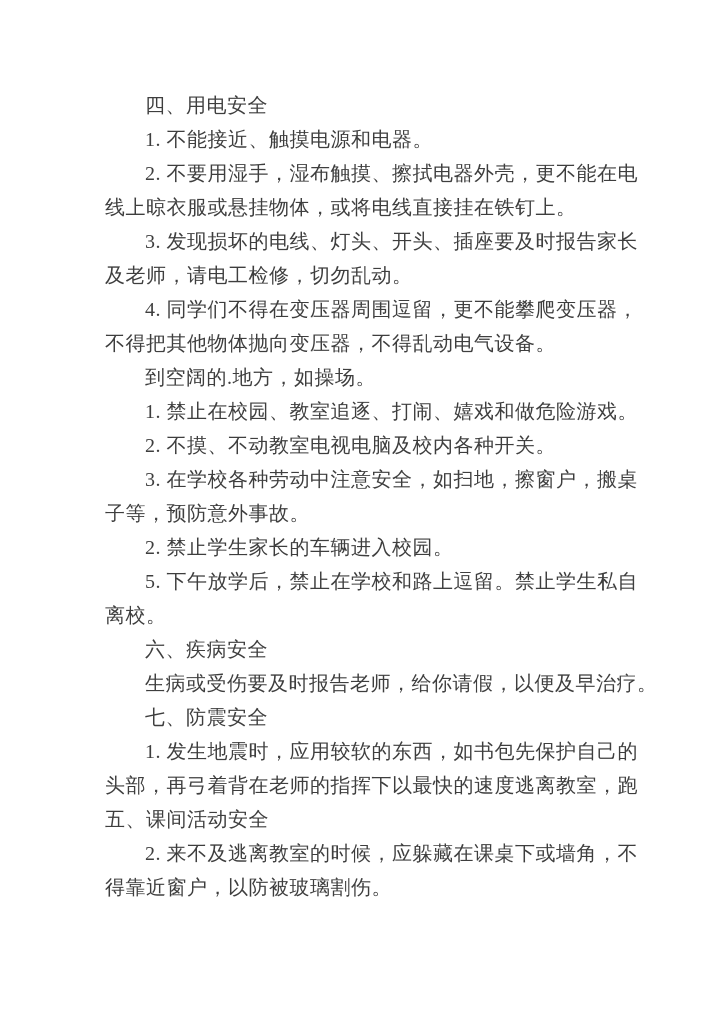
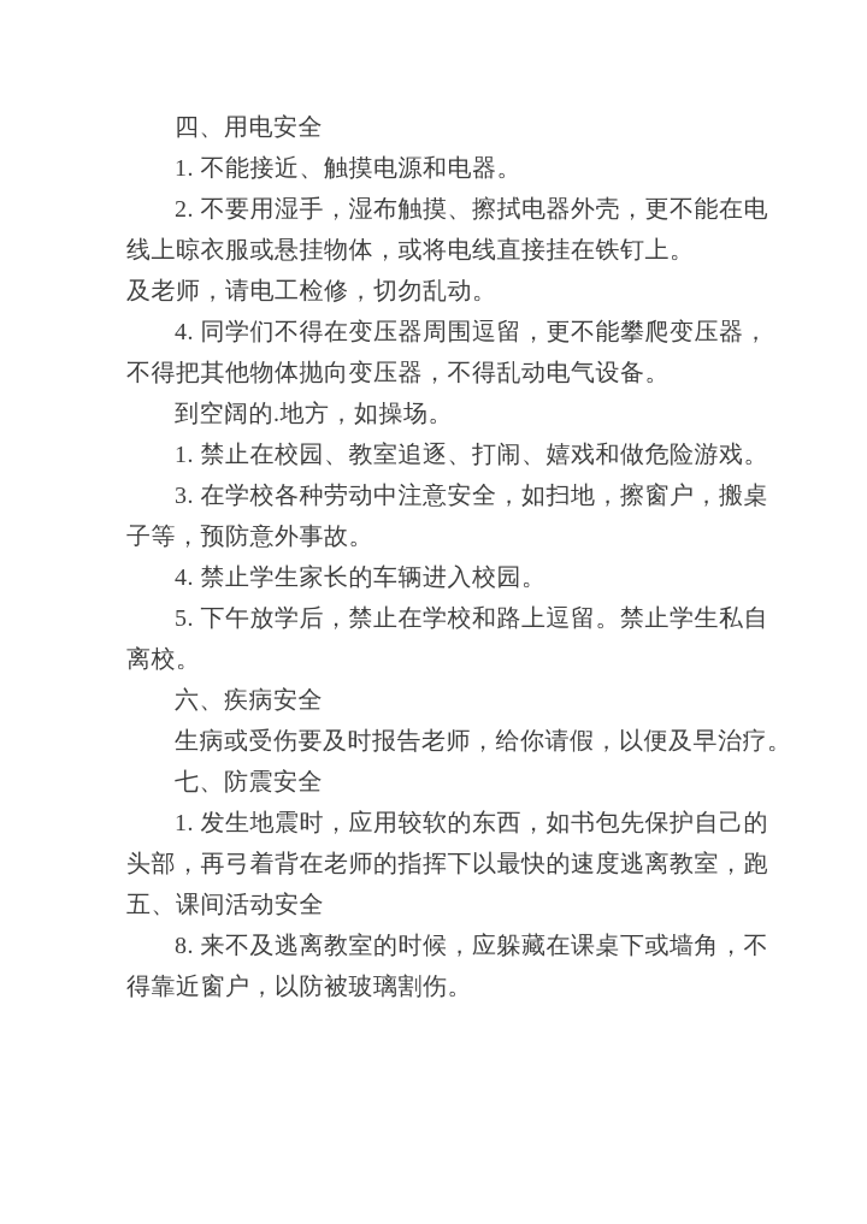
  四、用电安全
  1. 不能接近、触摸电源和电器。
  2. 不要用湿手，湿布触摸、擦拭电器外壳，更不能在电
  线上晾衣服或悬挂物体，或将电线直接挂在铁钉上。
- 3. 发现损坏的电线、灯头、开头、插座要及时报告家长
  及老师，请电工检修，切勿乱动。
  4. 同学们不得在变压器周围逗留，更不能攀爬变压器，
  不得把其他物体抛向变压器，不得乱动电气设备。
  到空阔的.地方，如操场。
  1. 禁止在校园、教室追逐、打闹、嬉戏和做危险游戏。
- 2. 不摸、不动教室电视电脑及校内各种开关。
  3. 在学校各种劳动中注意安全，如扫地，擦窗户，搬桌
  子等，预防意外事故。
- 2. 禁止学生家长的车辆进入校园。
+ 4. 禁止学生家长的车辆进入校园。
  5. 下午放学后，禁止在学校和路上逗留。禁止学生私自
  离校。
  六、疾病安全
  生病或受伤要及时报告老师，给你请假，以便及早治疗。
  七、防震安全
  1. 发生地震时，应用较软的东西，如书包先保护自己的
  头部，再弓着背在老师的指挥下以最快的速度逃离教室，跑
  五、课间活动安全
- 2. 来不及逃离教室的时候，应躲藏在课桌下或墙角，不
+ 8. 来不及逃离教室的时候，应躲藏在课桌下或墙角，不
  得靠近窗户，以防被玻璃割伤。
